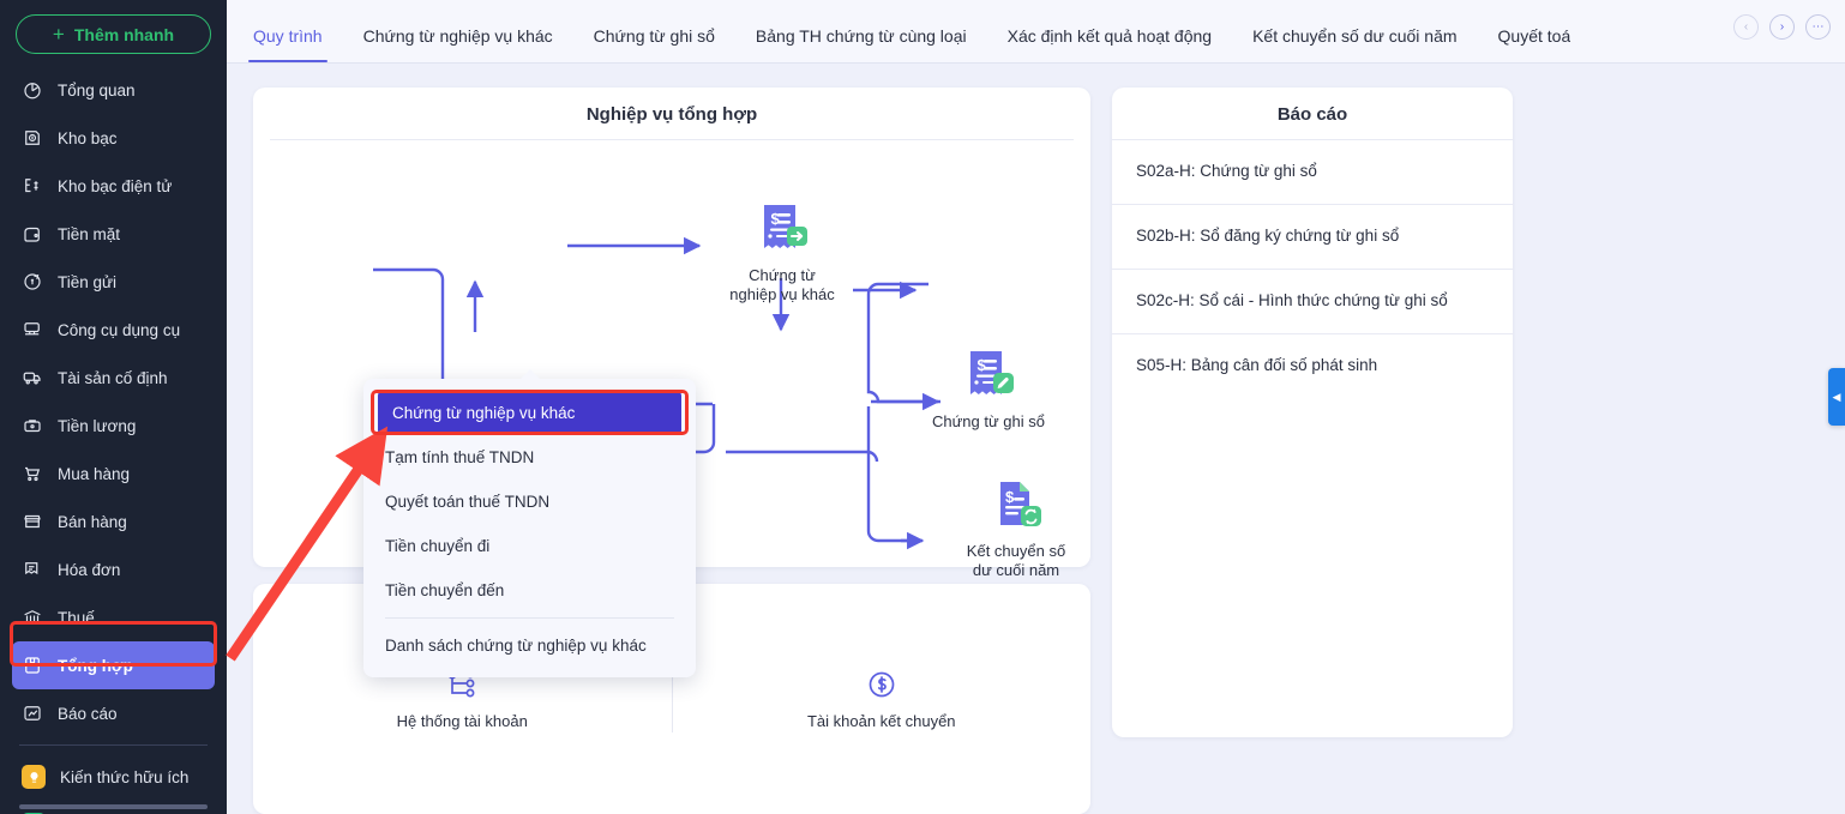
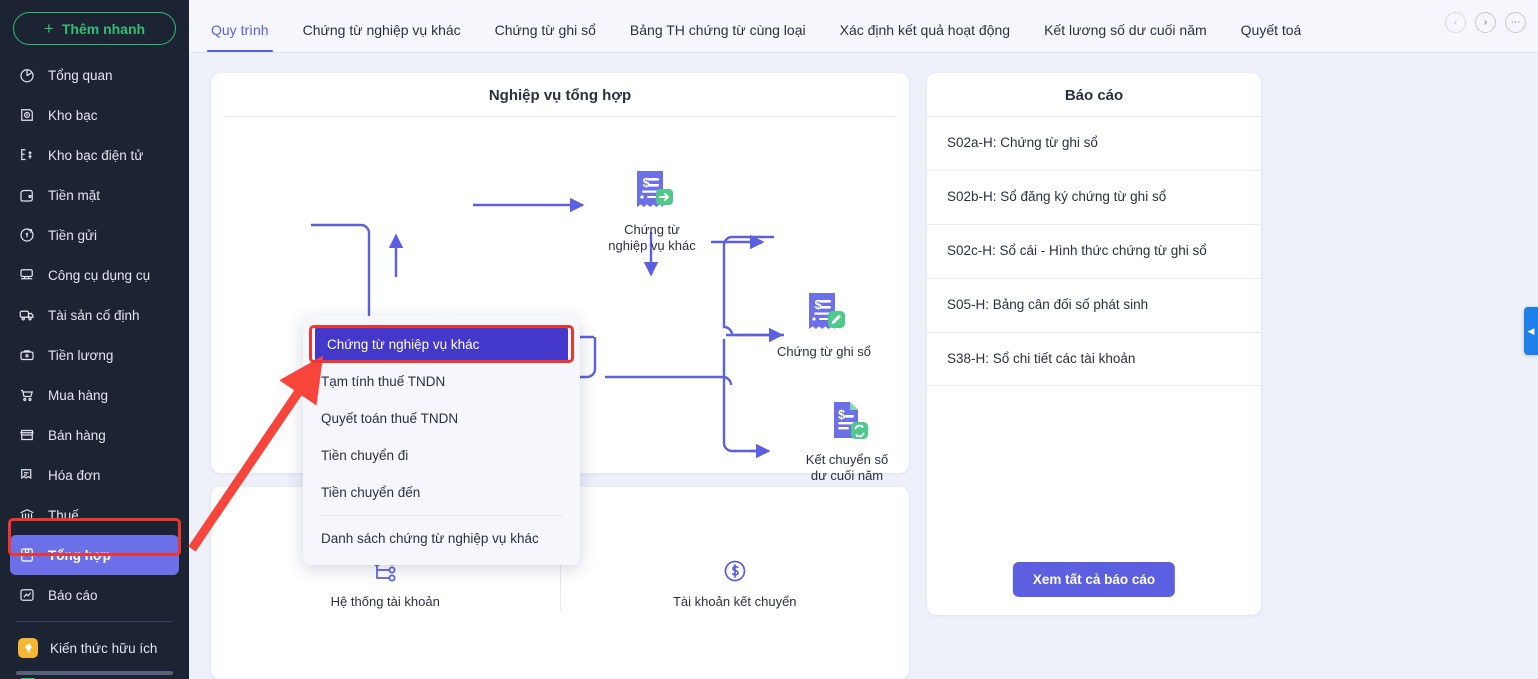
  +
  Thêm nhanh
  Tổng quan
  Kho bạc
  Kho bạc điện tử
  Tiền mặt
  Tiền gửi
  Công cụ dụng cụ
  Tài sản cố định
  Tiền lương
  Mua hàng
  Bán hàng
  Hóa đơn
  Thuế
  Tổng hợp
  Báo cáo
  Kiến thức hữu ích
  Quy trình
  Chứng từ nghiệp vụ khác
  Chứng từ ghi sổ
  Bảng TH chứng từ cùng loại
  Xác định kết quả hoạt động
- Kết chuyển số dư cuối năm
+ Kết lương số dư cuối năm
  Quyết toá
  ‹
  ›
  ⋯
  Nghiệp vụ tổng hợp
  $
  Chứng từ
  nghiệp vụ khác
  $
  Chứng từ ghi sổ
  $
  Kết chuyển số
  dư cuối năm
  Hệ thống tài khoản
  Tài khoản kết chuyển
  Báo cáo
  S02a-H: Chứng từ ghi sổ
  S02b-H: Sổ đăng ký chứng từ ghi sổ
  S02c-H: Sổ cái - Hình thức chứng từ ghi sổ
  S05-H: Bảng cân đối số phát sinh
+ S38-H: Sổ chi tiết các tài khoản
+ Xem tất cả báo cáo
  ◀
  Chứng từ nghiệp vụ khác
  Tạm tính thuế TNDN
  Quyết toán thuế TNDN
  Tiền chuyển đi
  Tiền chuyển đến
  Danh sách chứng từ nghiệp vụ khác
